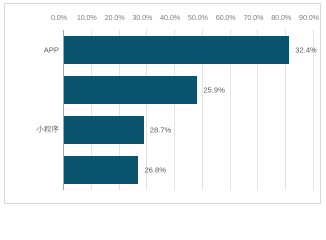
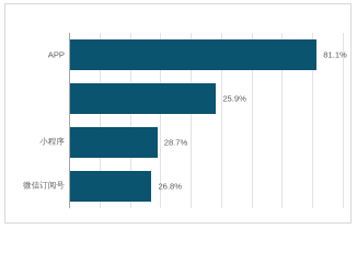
- 0.0%
- 10.0%
- 20.0%
- 30.0%
- 40.0%
- 50.0%
- 60.0%
- 70.0%
- 80.0%
- 90.0%
  APP
  小程序
+ 微信订阅号
- 32.4%
+ 81.1%
  25.9%
  28.7%
  26.8%
